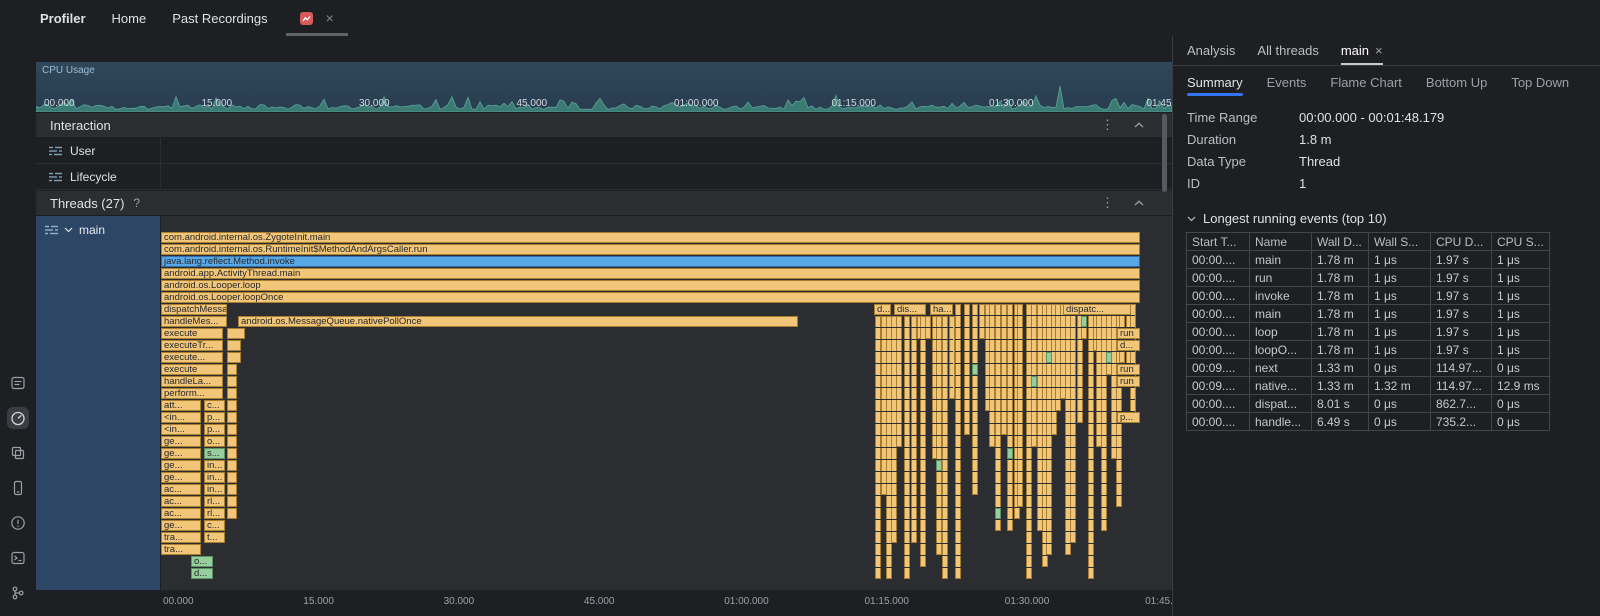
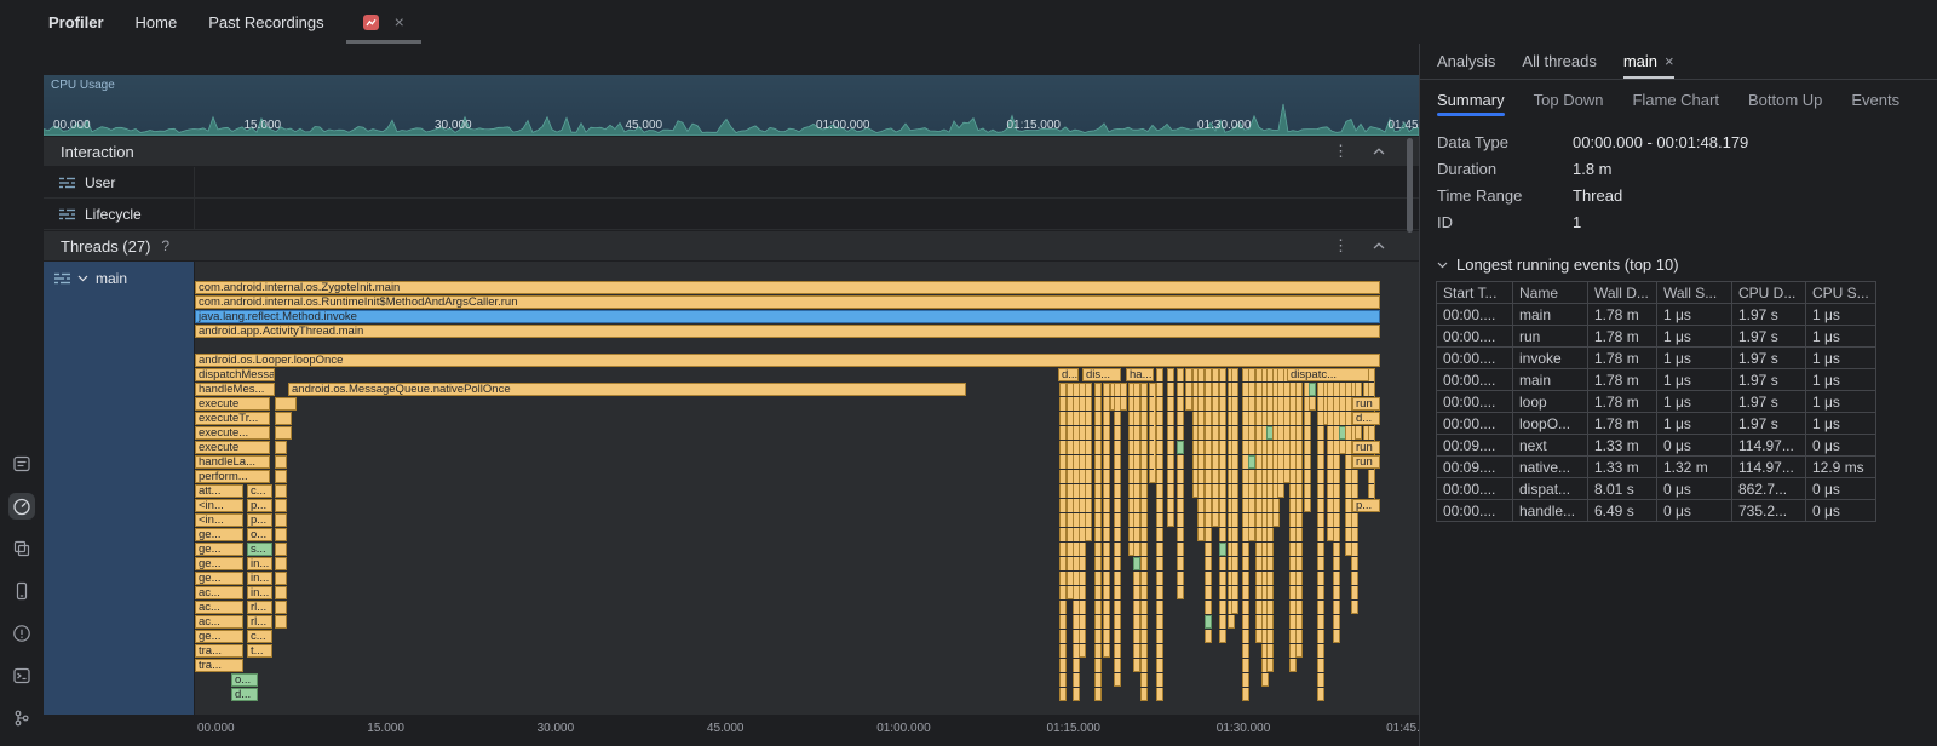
  Profiler
  Home
  Past Recordings
  ×
  CPU Usage
  00.000
  15.000
  30.000
  45.000
  01:00.000
  01:15.000
  01:30.000
  Interaction
  ⋮
  User
  Lifecycle
  Threads (27)
  ?
  ⋮
  main
  com.android.internal.os.ZygoteInit.main
  com.android.internal.os.RuntimeInit$MethodAndArgsCaller.run
  java.lang.reflect.Method.invoke
  android.app.ActivityThread.main
- android.os.Looper.loop
  android.os.Looper.loopOnce
  dispatchMessa
  d...
  dis...
  ha...
  dispatc...
  handleMes...
  android.os.MessageQueue.nativePollOnce
  execute
  run
  executeTr...
  d...
  execute...
  execute
  run
  handleLa...
  run
  perform...
  att...
  c...
  <in...
  p...
  p...
  <in...
  p...
  ge...
  o...
  ge...
  s...
  ge...
  in...
  ge...
  in...
  ac...
  in...
  ac...
  rl...
  ac...
  rl...
  ge...
  c...
  tra...
  t...
  tra...
  o...
  d...
  00.000
  15.000
  30.000
  45.000
  01:00.000
  01:15.000
  01:30.000
  Analysis
  All threads
  main
  ×
  Summary
- Events
+ Top Down
  Flame Chart
  Bottom Up
- Top Down
+ Events
- Time Range
+ Data Type
  00:00.000 - 00:01:48.179
  Duration
  1.8 m
- Data Type
+ Time Range
  Thread
  ID
  1
  Longest running events (top 10)
  Start T...	Name	Wall D...	Wall S...	CPU D...	CPU S...
  00:00....	main	1.78 m	1 μs	1.97 s	1 μs
  00:00....	run	1.78 m	1 μs	1.97 s	1 μs
  00:00....	invoke	1.78 m	1 μs	1.97 s	1 μs
  00:00....	main	1.78 m	1 μs	1.97 s	1 μs
  00:00....	loop	1.78 m	1 μs	1.97 s	1 μs
  00:00....	loopO...	1.78 m	1 μs	1.97 s	1 μs
  00:09....	next	1.33 m	0 μs	114.97...	0 μs
  00:09....	native...	1.33 m	1.32 m	114.97...	12.9 ms
  00:00....	dispat...	8.01 s	0 μs	862.7...	0 μs
  00:00....	handle...	6.49 s	0 μs	735.2...	0 μs
